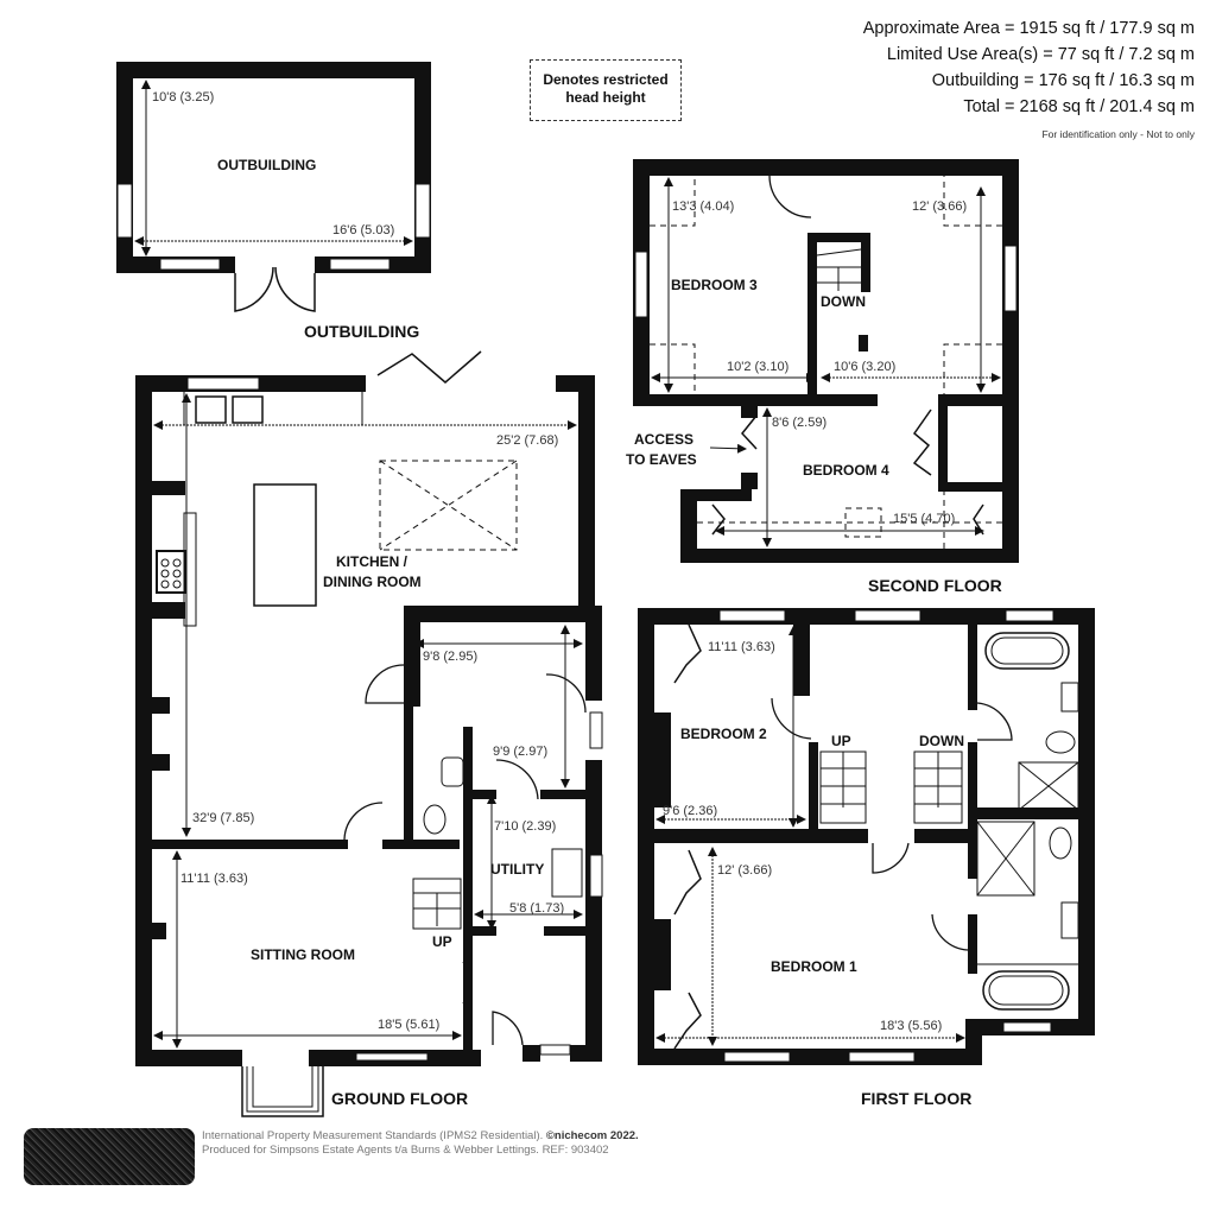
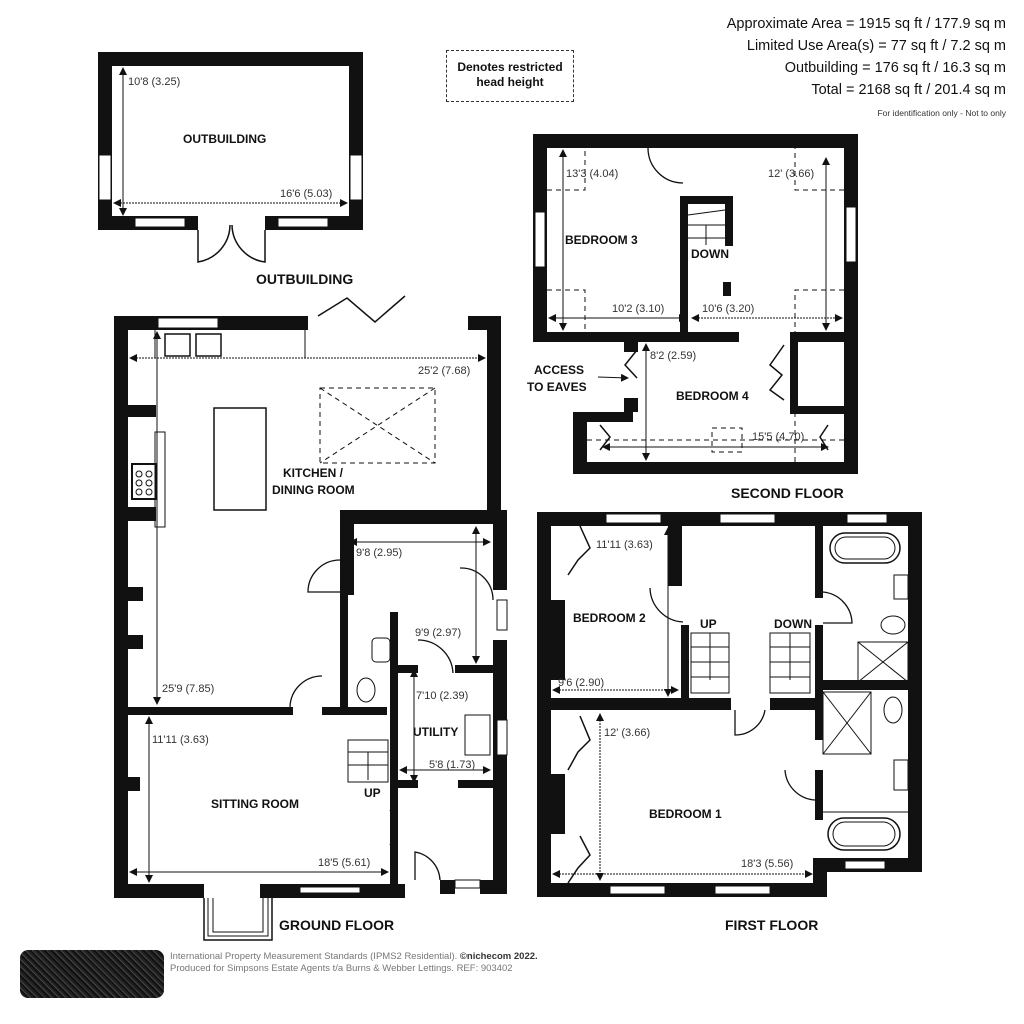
  Approximate Area = 1915 sq ft / 177.9 sq m
  Limited Use Area(s) = 77 sq ft / 7.2 sq m
  Outbuilding = 176 sq ft / 16.3 sq m
  Total = 2168 sq ft / 201.4 sq m
  For identification only - Not to only
  Denotes restricted
  head height
  10'8 (3.25)
  16'6 (5.03)
  OUTBUILDING
  OUTBUILDING
  25'2 (7.68)
- 32'9 (7.85)
+ 25'9 (7.85)
  KITCHEN /
  DINING ROOM
  9'8 (2.95)
  9'9 (2.97)
  7'10 (2.39)
  5'8 (1.73)
  UTILITY
  UP
  11'11 (3.63)
  18'5 (5.61)
  SITTING ROOM
  GROUND FLOOR
  DOWN
  13'3 (4.04)
  10'2 (3.10)
  BEDROOM 3
  12' (3.66)
  10'6 (3.20)
- 8'6 (2.59)
+ 8'2 (2.59)
  15'5 (4.70)
  BEDROOM 4
  ACCESS
  TO EAVES
  SECOND FLOOR
  UP
  DOWN
  11'11 (3.63)
- 9'6 (2.36)
+ 9'6 (2.90)
  BEDROOM 2
  12' (3.66)
  18'3 (5.56)
  BEDROOM 1
  FIRST FLOOR
  International Property Measurement Standards (IPMS2 Residential). ©nichecom 2022.
  Produced for Simpsons Estate Agents t/a Burns & Webber Lettings. REF: 903402
